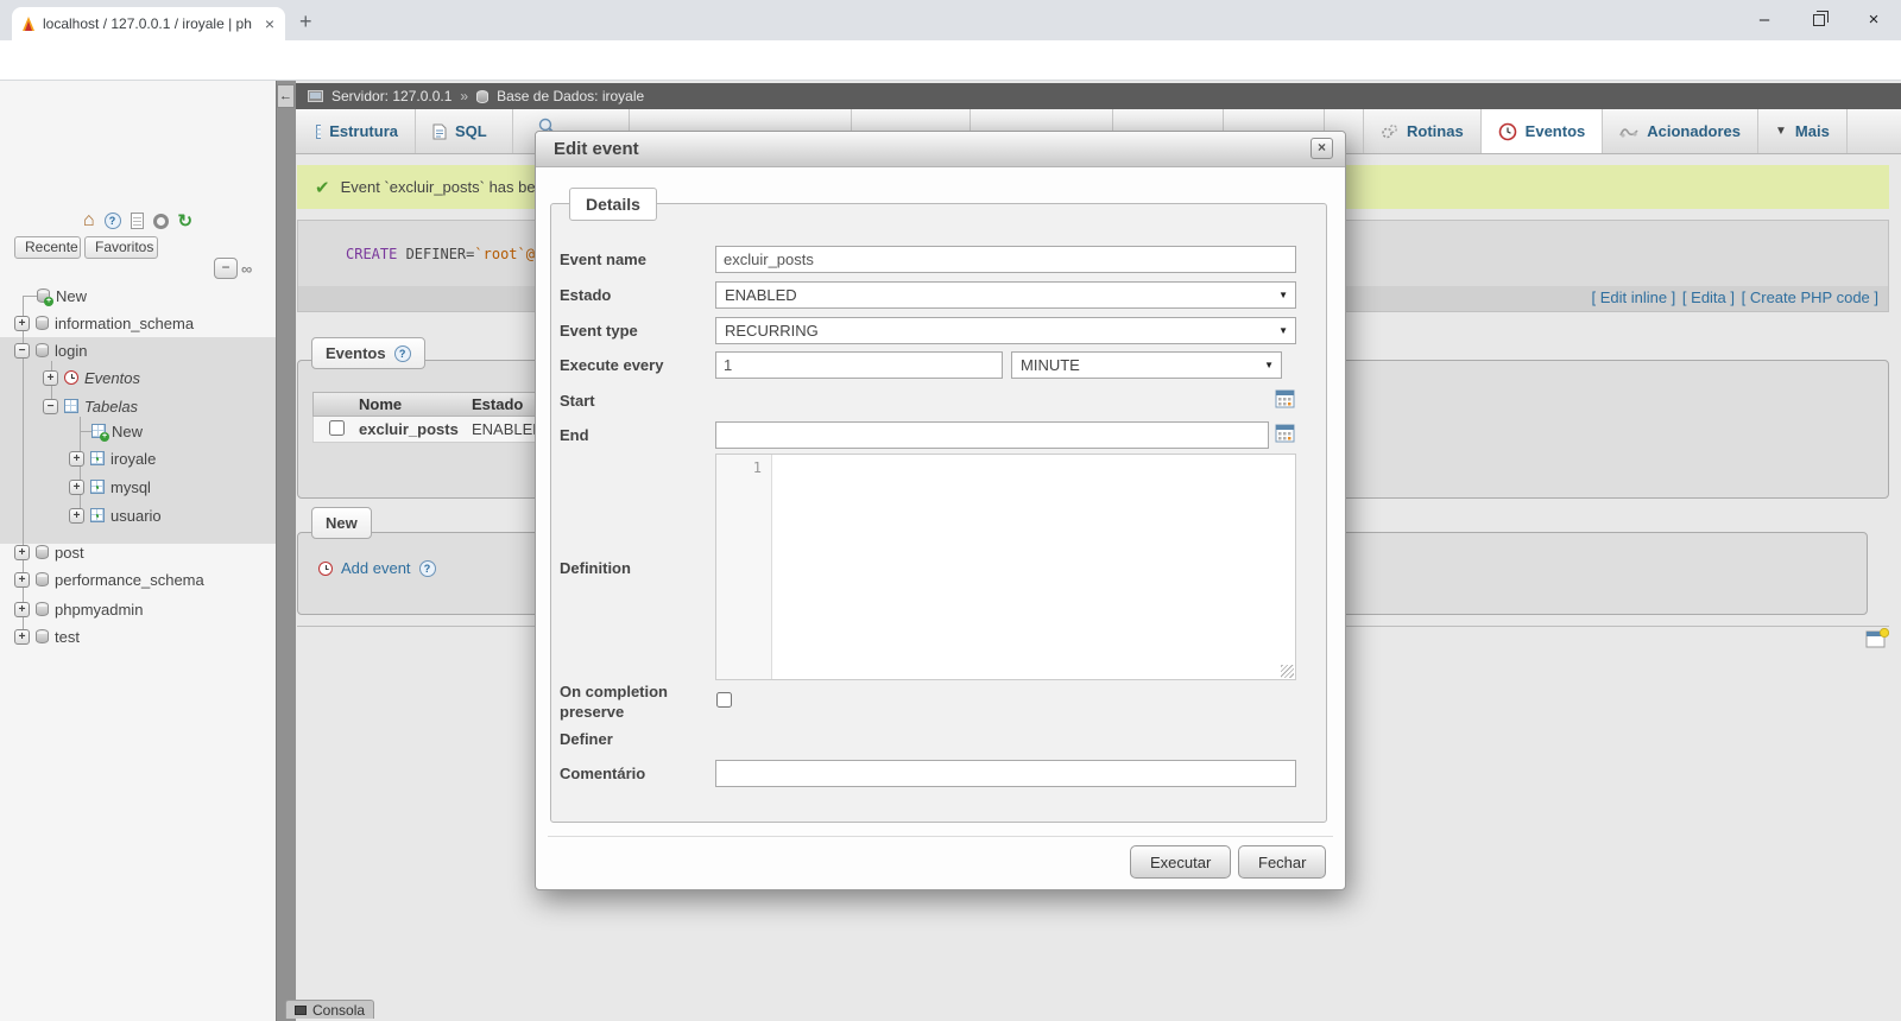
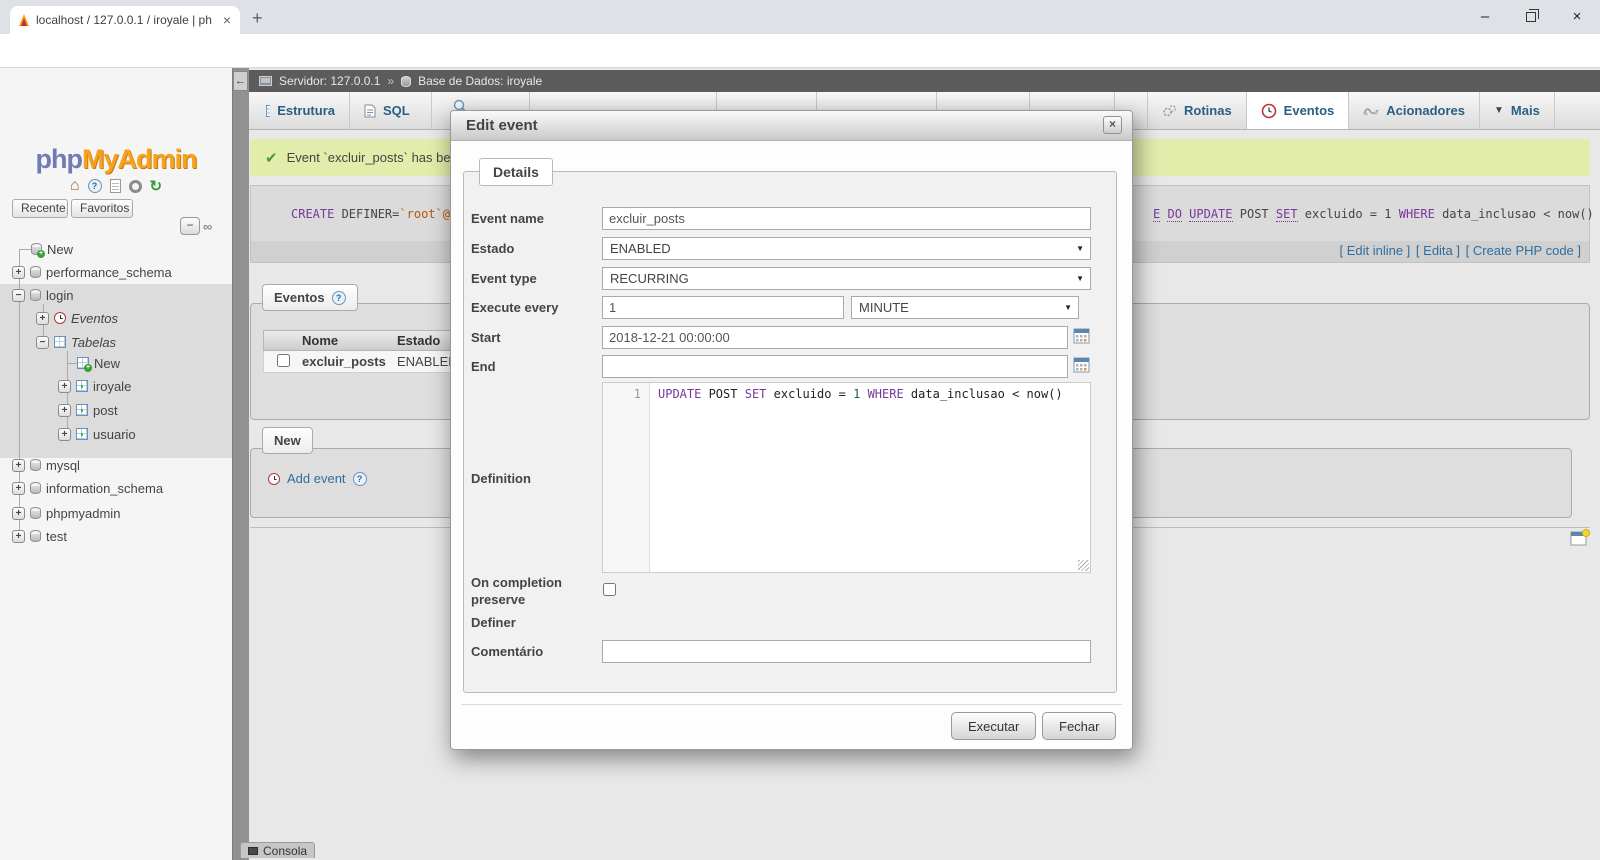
  localhost / 127.0.0.1 / iroyale | ph
  ×
  +
  –
  ×
+ phpMyAdmin
  ⌂
  ?
  ↻
  Recente
  Favoritos
  −
  ∞
  New
  +
- information_schema
+ performance_schema
  −
  login
  +
  Eventos
  −
  Tabelas
  New
  +
  iroyale
  +
- mysql
+ post
  +
  usuario
  +
- post
+ mysql
  +
- performance_schema
+ information_schema
  +
  phpmyadmin
  +
  test
  ←
  Servidor: 127.0.0.1
  »
  Base de Dados: iroyale
  Estrutura
  SQL
  Rotinas
  Eventos
  Acionadores
  ▼
  Mais
  ✔
  CREATE DEFINER=`root`@
+ E DO UPDATE POST SET excluido = 1 WHERE data_inclusao < now()
  [ Edit inline ] [ Edita ] [ Create PHP code ]
  Eventos
  ?
  Nome
  Estado
  excluir_posts
  ENABLE
  Add event
  ?
  New
  Consola
  Edit event
  ×
  Details
  Event name
  excluir_posts
  Estado
  ENABLED
  ▼
  Event type
  RECURRING
  ▼
  Execute every
  1
  MINUTE
  ▼
  Start
+ 2018-12-21 00:00:00
  End
  Definition
  1
+ UPDATE POST SET excluido = 1 WHERE data_inclusao < now()
  On completion preserve
  Definer
  Comentário
  Executar
  Fechar
